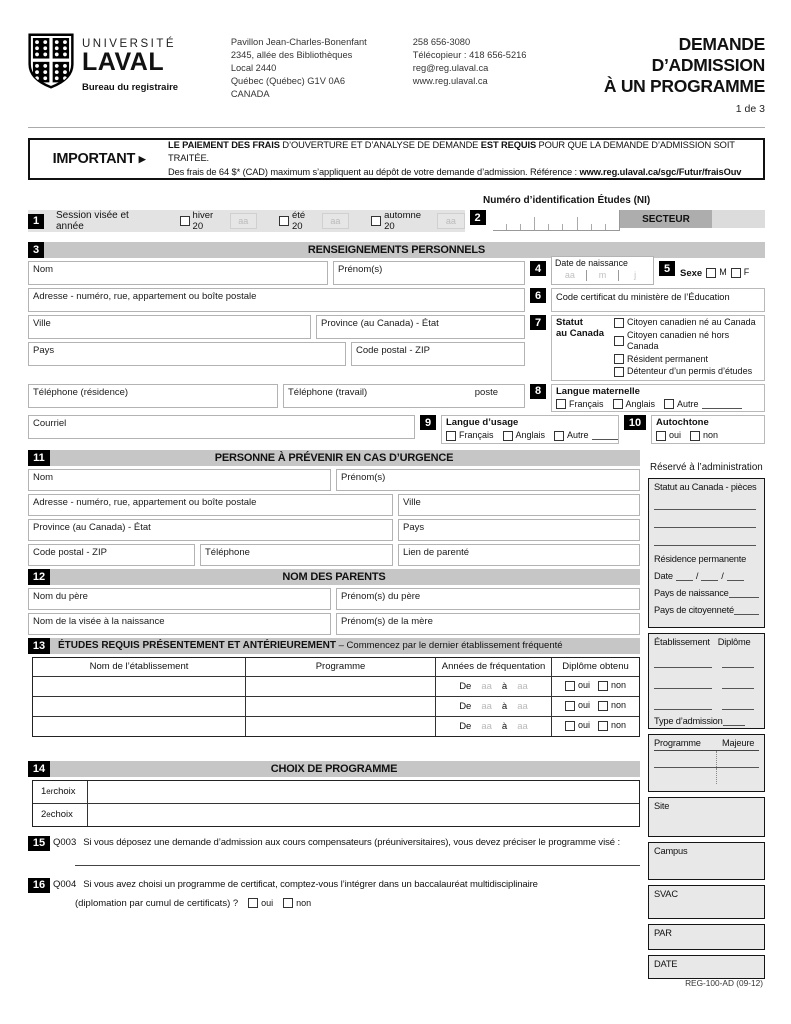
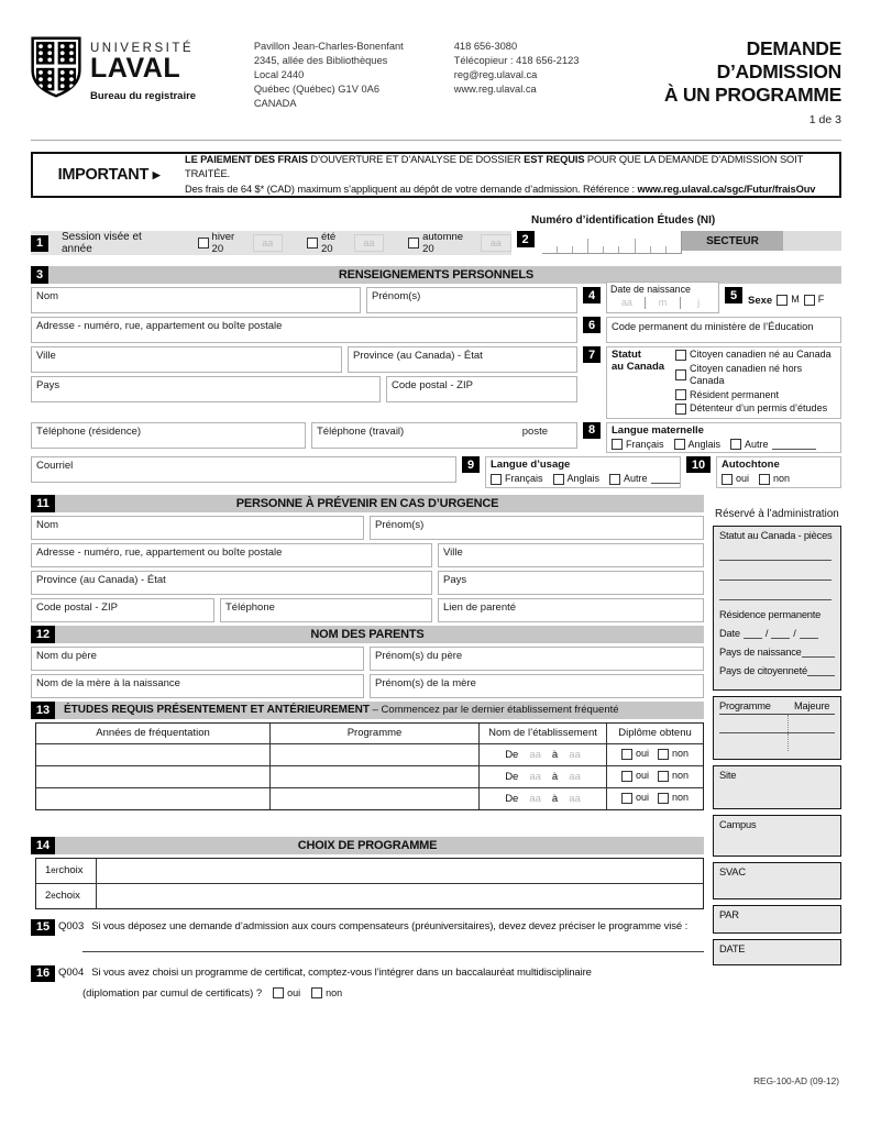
  UNIVERSITÉ
  LAVAL
  Bureau du registraire
  Pavillon Jean-Charles-Bonenfant
  2345, allée des Bibliothèques
  Local 2440
  Québec (Québec) G1V 0A6
  CANADA
- 258 656-3080
+ 418 656-3080
- Télécopieur : 418 656-5216
+ Télécopieur : 418 656-2123
  reg@reg.ulaval.ca
  www.reg.ulaval.ca
  DEMANDE D’ADMISSION
  À UN PROGRAMME
  1 de 3
  IMPORTANT ▶
- LE PAIEMENT DES FRAIS D’OUVERTURE ET D’ANALYSE DE DEMANDE EST REQUIS POUR QUE LA DEMANDE D’ADMISSION SOIT TRAITÉE.
+ LE PAIEMENT DES FRAIS D’OUVERTURE ET D’ANALYSE DE DOSSIER EST REQUIS POUR QUE LA DEMANDE D’ADMISSION SOIT TRAITÉE.
  Des frais de 64 $* (CAD) maximum s’appliquent au dépôt de votre demande d’admission. Référence : www.reg.ulaval.ca/sgc/Futur/fraisOuv
  Numéro d’identification Études (NI)
  1
  Session visée et année
  hiver 20
  aa
  été 20
  aa
  automne 20
  aa
  2
  SECTEUR
  3
  RENSEIGNEMENTS PERSONNELS
  Nom
  Prénom(s)
  4
  Date de naissance
  aa
  m
  j
  5
  Sexe
  M
  F
  Adresse - numéro, rue, appartement ou boîte postale
  6
- Code certificat du ministère de l’Éducation
+ Code permanent du ministère de l’Éducation
  Ville
  Province (au Canada) - État
  Pays
  Code postal - ZIP
  7
  Statut
  au Canada
  Citoyen canadien né au Canada
  Citoyen canadien né hors Canada
  Résident permanent
  Détenteur d’un permis d’études
  Téléphone (résidence)
  Téléphone (travail)
  poste
  8
  Langue maternelle
  Français
  Anglais
  Autre
  Courriel
  9
  Langue d’usage
  Français
  Anglais
  Autre
  10
  Autochtone
  oui
  non
  11
  PERSONNE À PRÉVENIR EN CAS D’URGENCE
  Nom
  Prénom(s)
  Adresse - numéro, rue, appartement ou boîte postale
  Ville
  Province (au Canada) - État
  Pays
  Code postal - ZIP
  Téléphone
  Lien de parenté
  12
  NOM DES PARENTS
  Nom du père
  Prénom(s) du père
- Nom de la visée à la naissance
+ Nom de la mère à la naissance
  Prénom(s) de la mère
  13
  ÉTUDES REQUIS PRÉSENTEMENT ET ANTÉRIEUREMENT – Commencez par le dernier établissement fréquenté
- Nom de l’établissement
+ Années de fréquentation
  Programme
- Années de fréquentation
+ Nom de l’établissement
  Diplôme obtenu
  De
  aa
  à
  aa
  oui
  non
  De
  aa
  à
  aa
  oui
  non
  De
  aa
  à
  aa
  oui
  non
  14
  CHOIX DE PROGRAMME
  1
  er
  choix
  2
  e
  choix
  15
  Q003
- Si vous déposez une demande d’admission aux cours compensateurs (préuniversitaires), vous devez préciser le programme visé :
+ Si vous déposez une demande d’admission aux cours compensateurs (préuniversitaires), devez devez préciser le programme visé :
  16
  Q004
  Si vous avez choisi un programme de certificat, comptez-vous l’intégrer dans un baccalauréat multidisciplinaire
  (diplomation par cumul de certificats) ?
  oui
  non
  Réservé à l’administration
  Statut au Canada - pièces
  Résidence permanente
  Date
  /
  /
  Pays de naissance
  Pays de citoyenneté
- Établissement
- Diplôme
- Type d’admission
  Programme
  Majeure
  Site
  Campus
  SVAC
  PAR
  DATE
  REG-100-AD (09-12)
